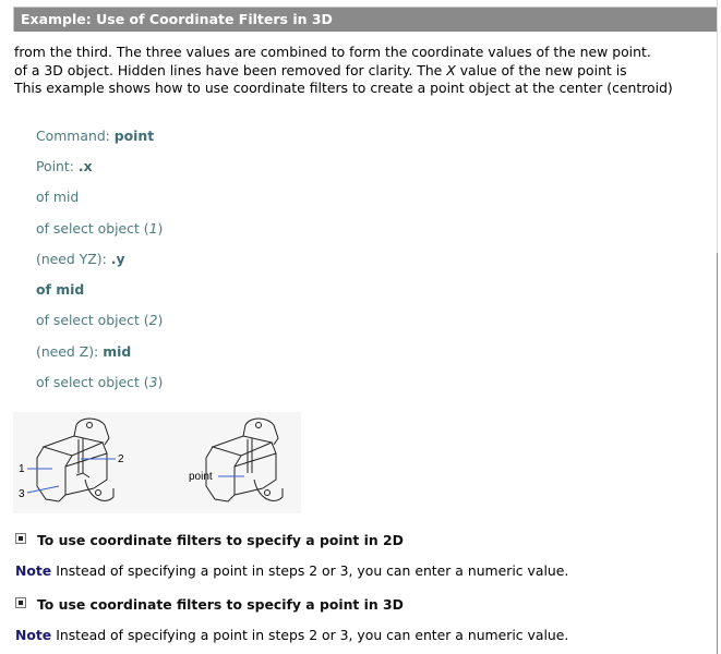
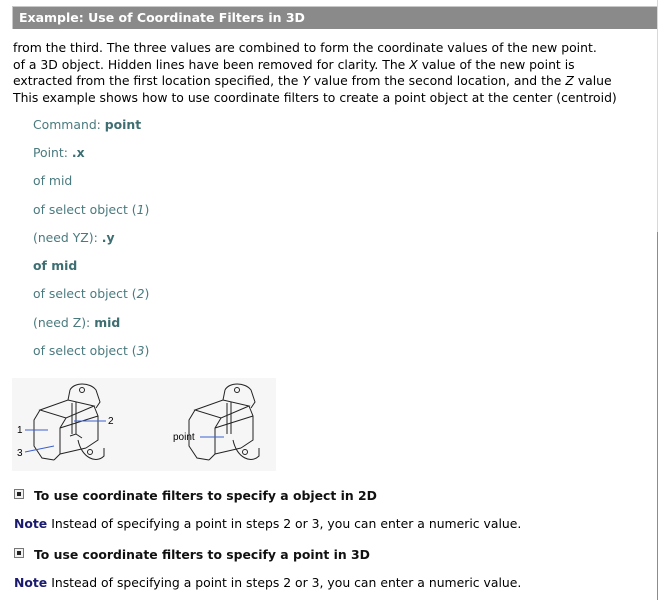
  Example: Use of Coordinate Filters in 3D
  from the third. The three values are combined to form the coordinate values of the new point.
  of a 3D object. Hidden lines have been removed for clarity. The X value of the new point is
+ extracted from the first location specified, the Y value from the second location, and the Z value
  This example shows how to use coordinate filters to create a point object at the center (centroid)
  Command: point
  Point: .x
  of mid
  of select object (1)
  (need YZ): .y
  of mid
  of select object (2)
  (need Z): mid
  of select object (3)
  1
  2
  3
  point
- To use coordinate filters to specify a point in 2D
+ To use coordinate filters to specify a object in 2D
  Note Instead of specifying a point in steps 2 or 3, you can enter a numeric value.
  To use coordinate filters to specify a point in 3D
  Note Instead of specifying a point in steps 2 or 3, you can enter a numeric value.
